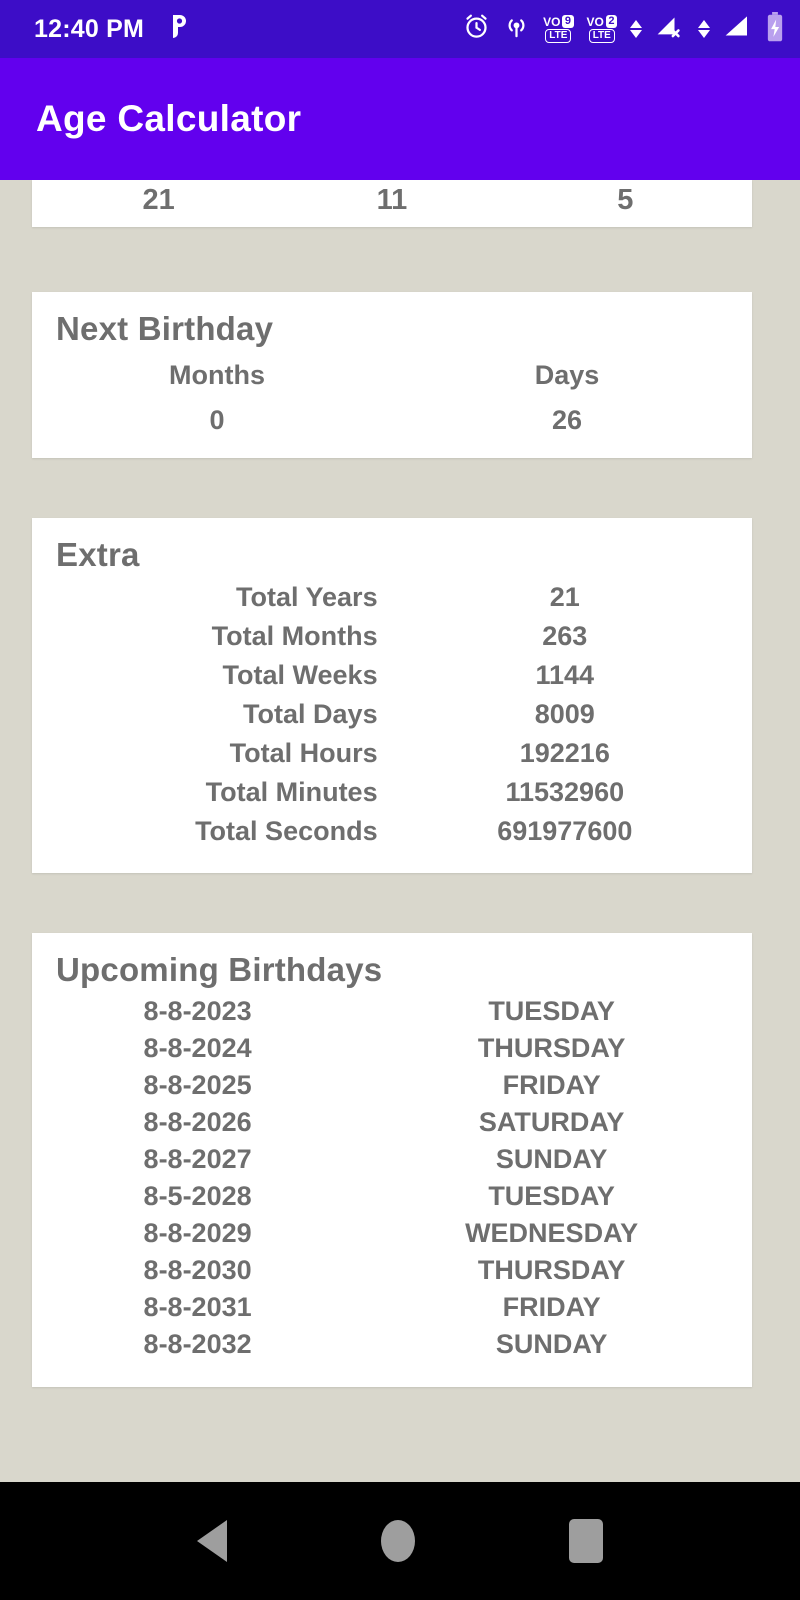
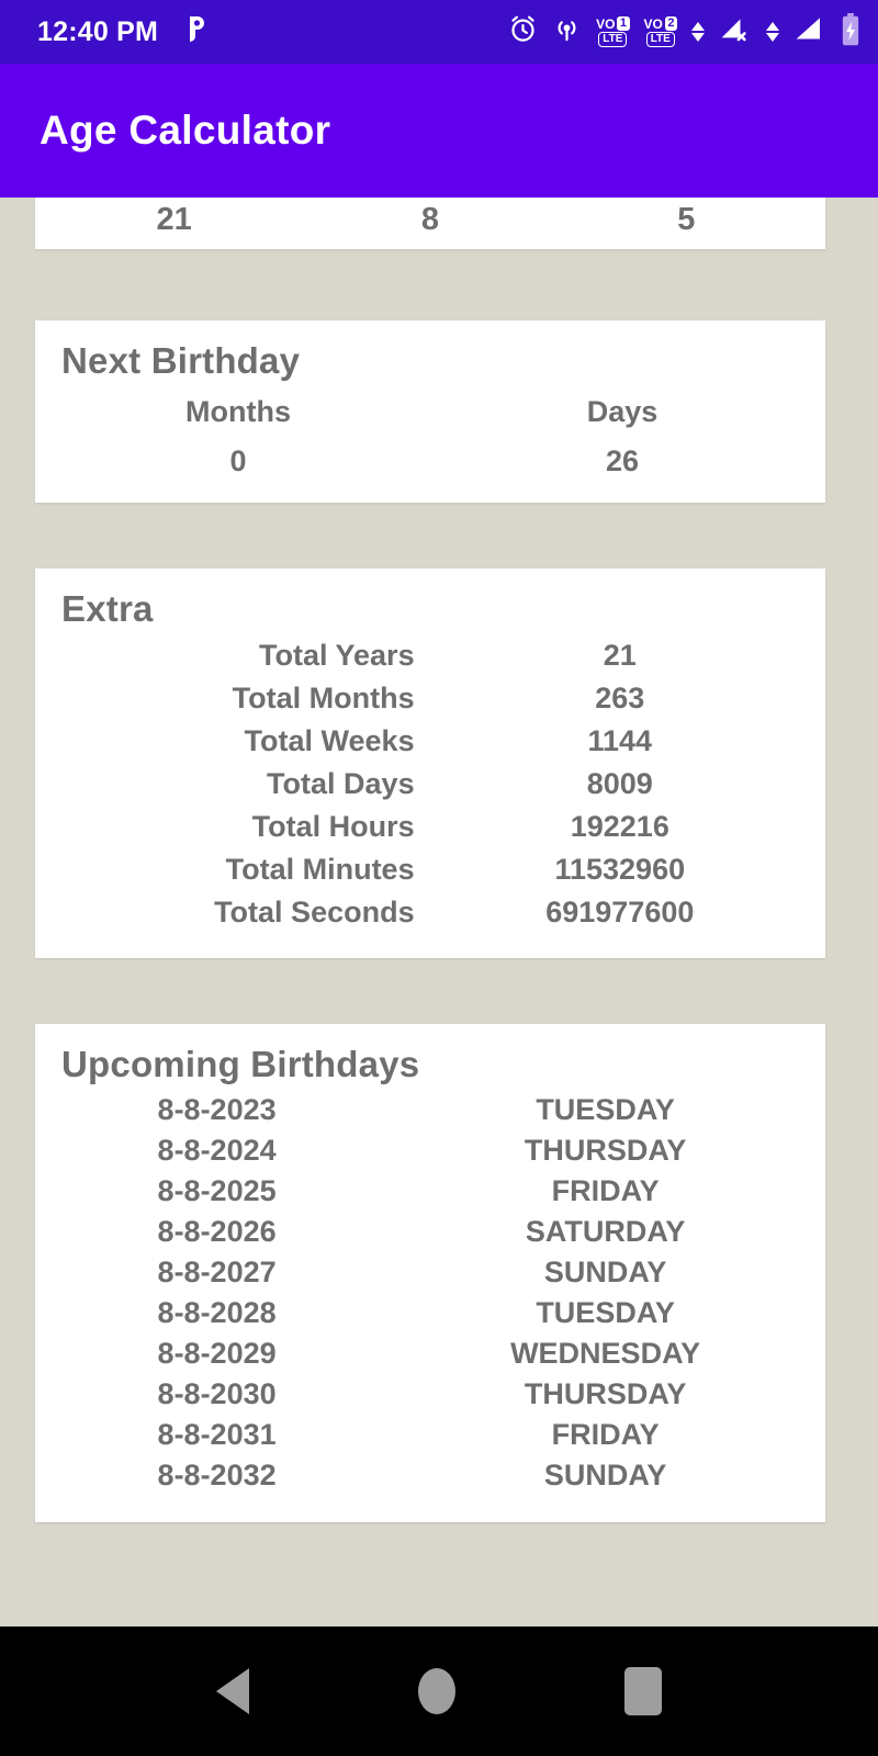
  12:40 PM
  VO
- 9
+ 1
  LTE
  VO
  2
  LTE
  Age Calculator
  21
- 11
+ 8
  5
  Next Birthday
  Months
  Days
  0
  26
  Extra
  Total Years
  21
  Total Months
  263
  Total Weeks
  1144
  Total Days
  8009
  Total Hours
  192216
  Total Minutes
  11532960
  Total Seconds
  691977600
  Upcoming Birthdays
  8-8-2023
  TUESDAY
  8-8-2024
  THURSDAY
  8-8-2025
  FRIDAY
  8-8-2026
  SATURDAY
  8-8-2027
  SUNDAY
- 8-5-2028
+ 8-8-2028
  TUESDAY
  8-8-2029
  WEDNESDAY
  8-8-2030
  THURSDAY
  8-8-2031
  FRIDAY
  8-8-2032
  SUNDAY
